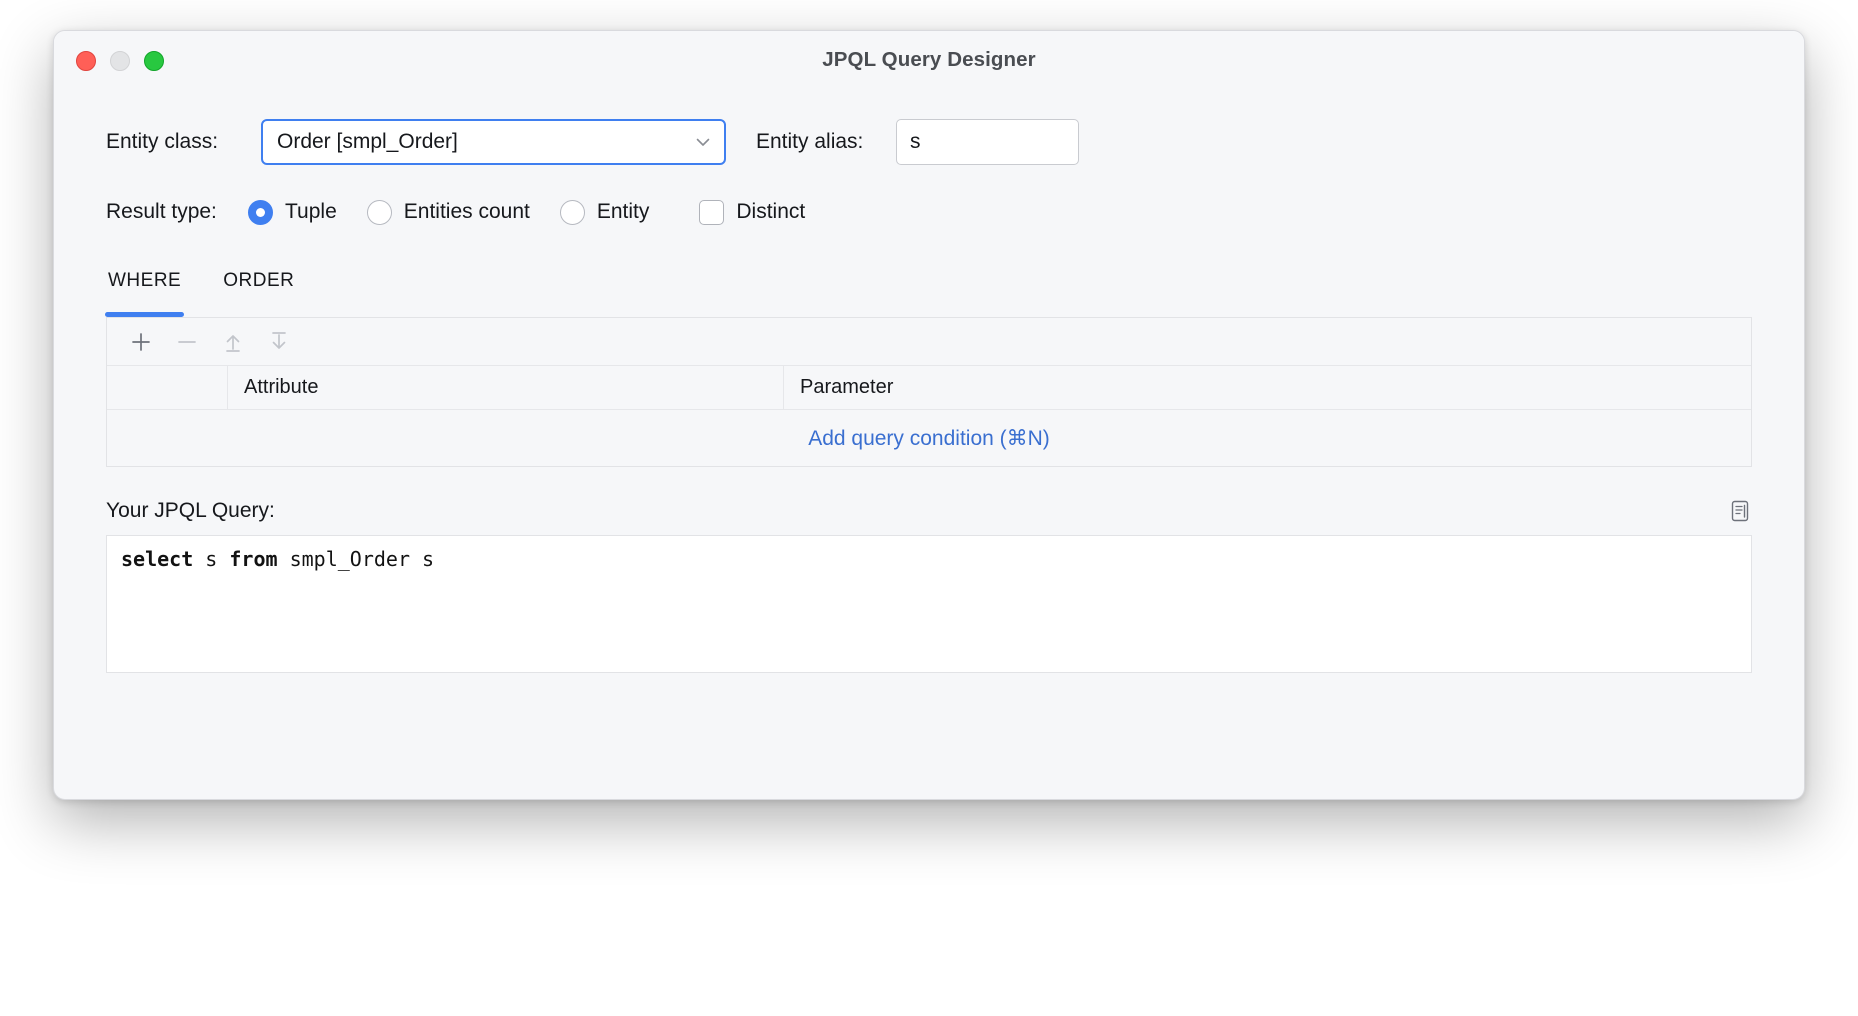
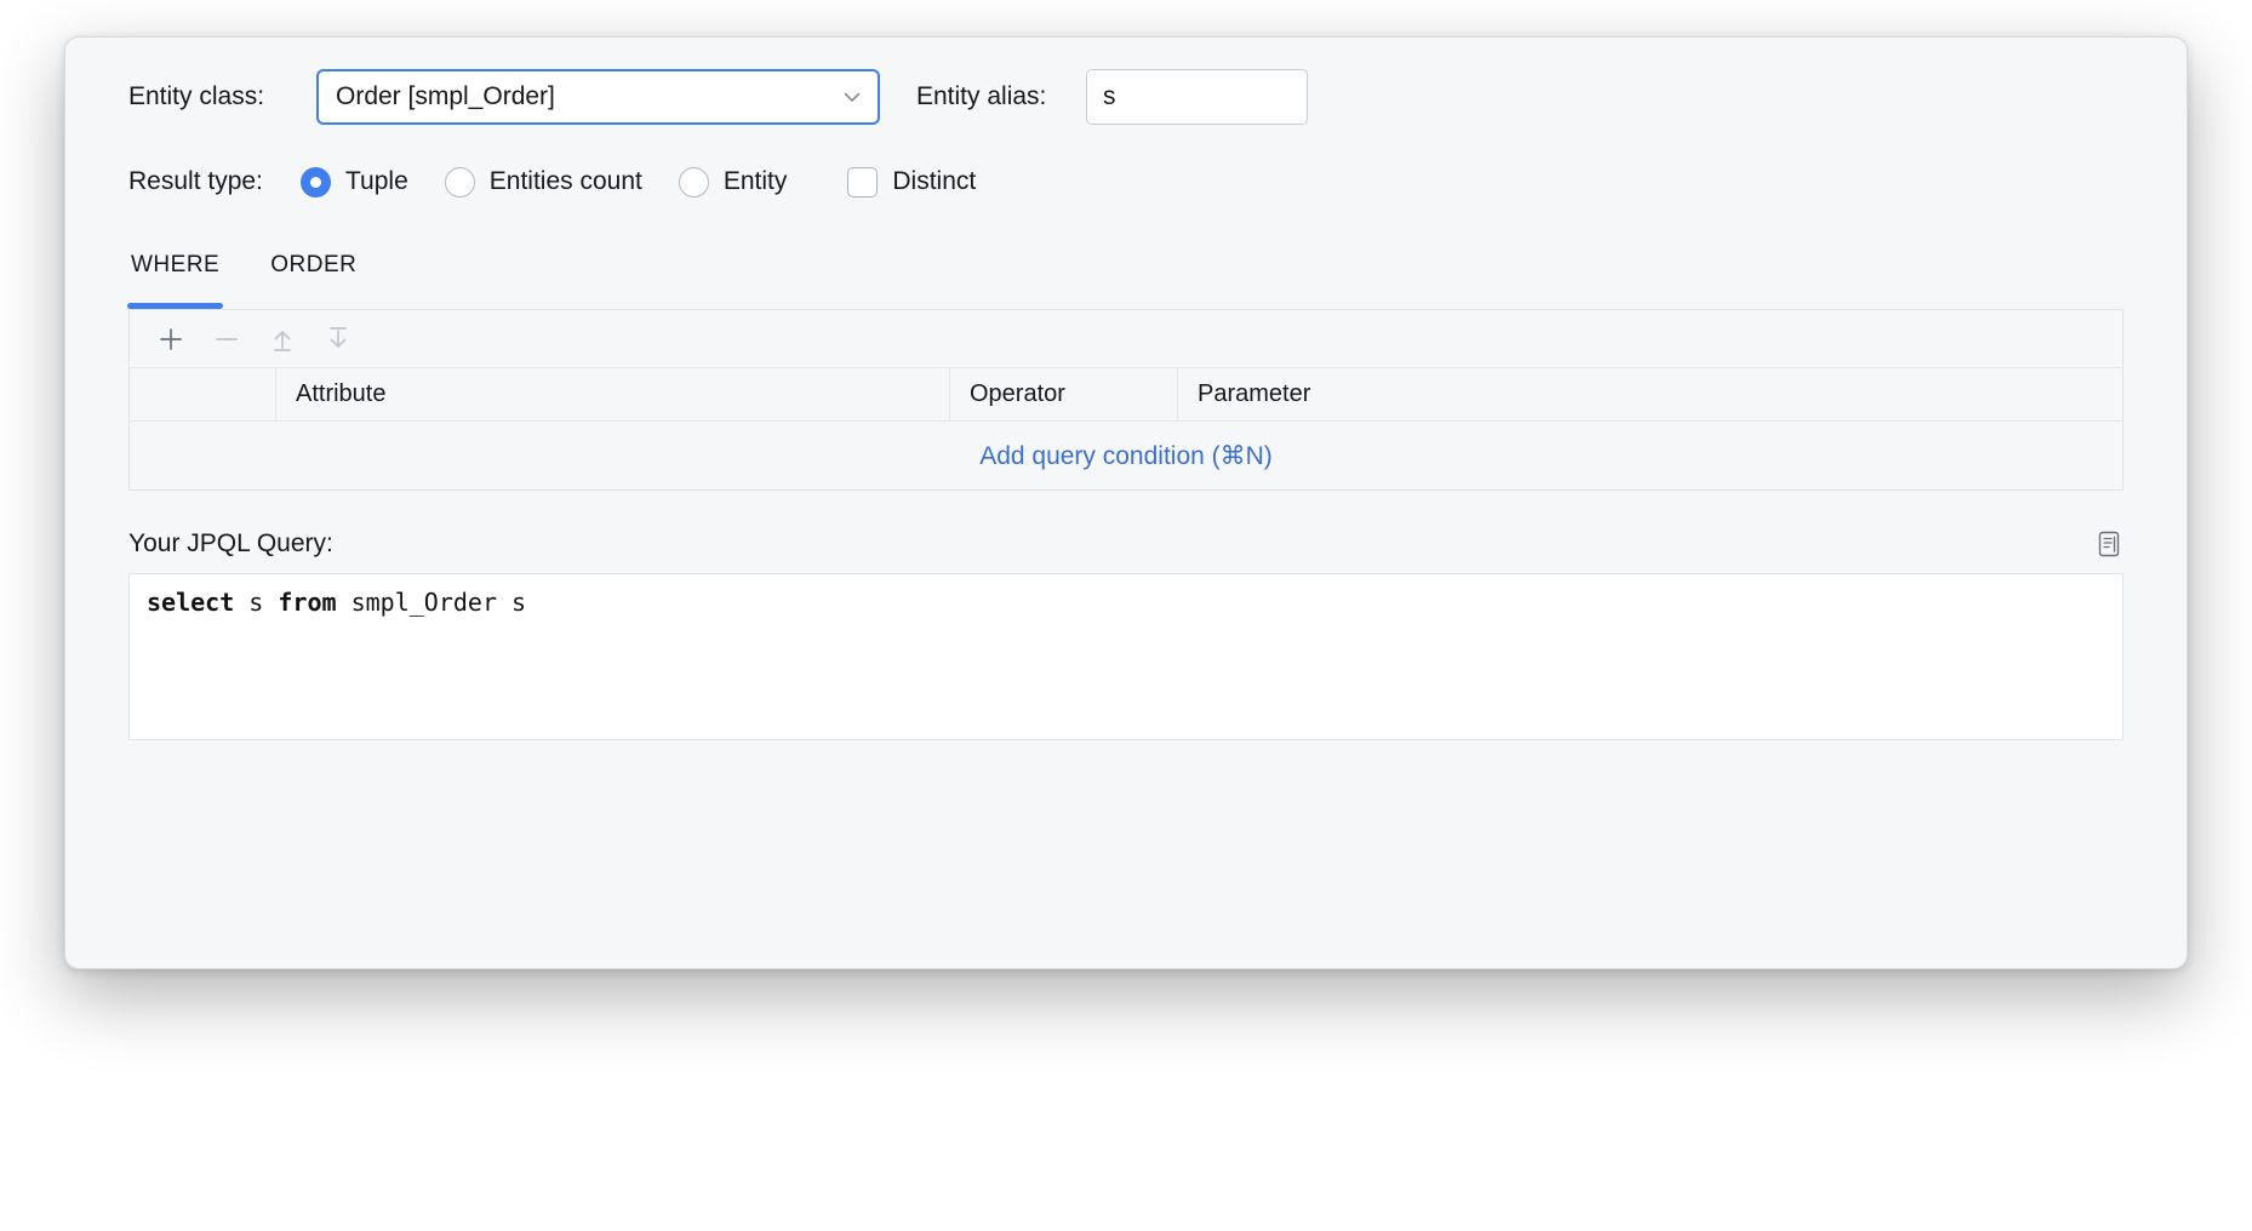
- JPQL Query Designer
  Entity class:
  Order [smpl_Order]
  Entity alias:
  s
  Result type:
  Tuple
  Entities count
  Entity
  Distinct
  WHERE
  ORDER
  Attribute
+ Operator
  Parameter
  Add query condition (⌘N)
  Your JPQL Query:
  select s from smpl_Order s
